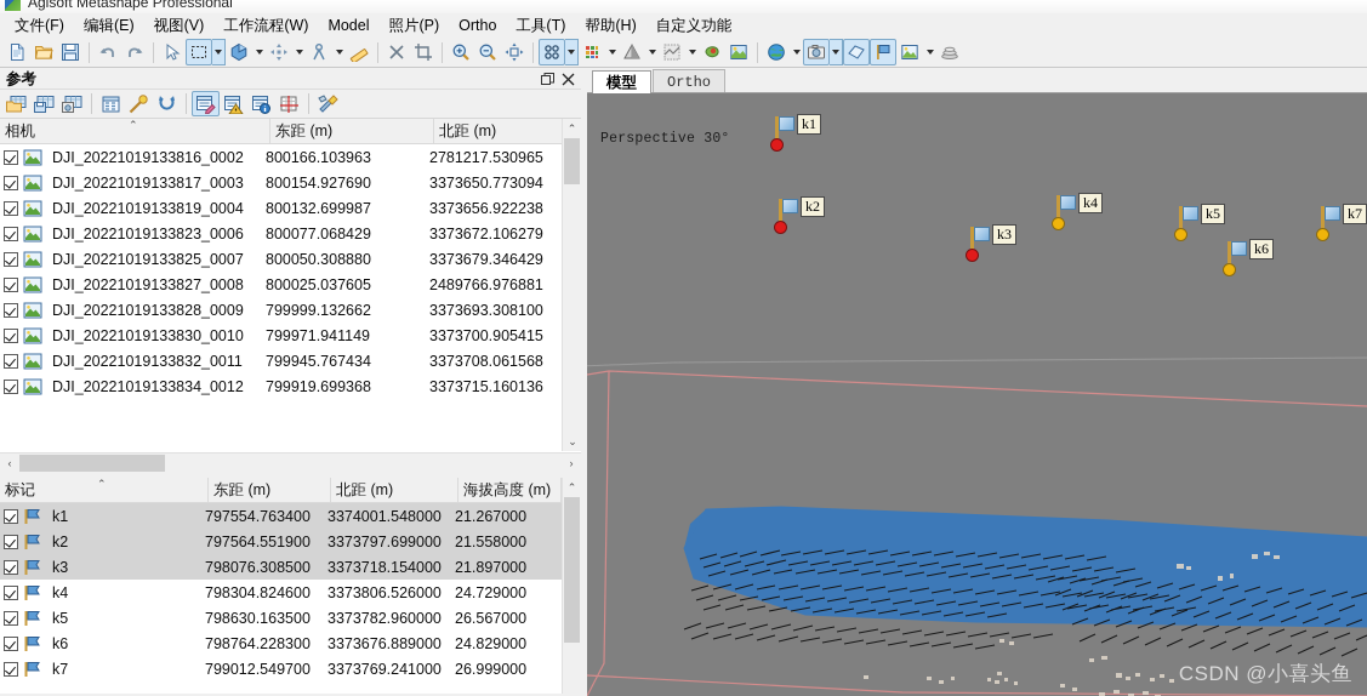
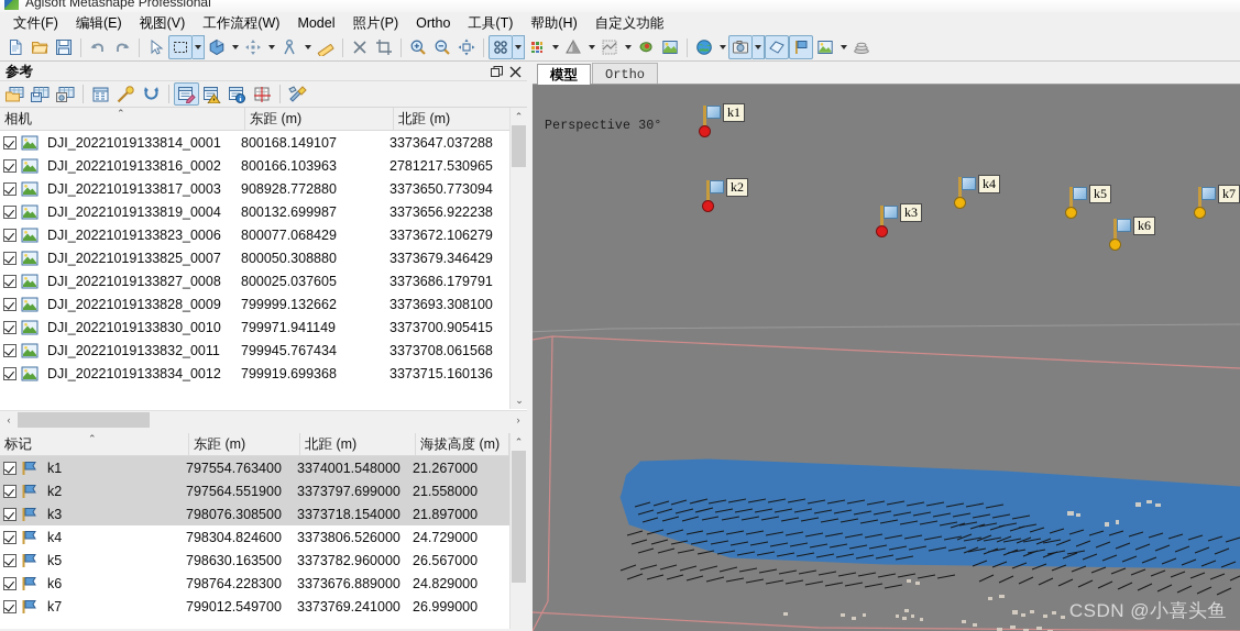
  Agisoft Metashape Professional
  文件(F)
  编辑(E)
  视图(V)
  工作流程(W)
  Model
  照片(P)
  Ortho
  工具(T)
  帮助(H)
  自定义功能
  参考
  相机
  东距 (m)
  北距 (m)
  ⌃
+ DJI_20221019133814_0001
+ 800168.149107
+ 3373647.037288
  DJI_20221019133816_0002
  800166.103963
  2781217.530965
  DJI_20221019133817_0003
- 800154.927690
+ 908928.772880
  3373650.773094
  DJI_20221019133819_0004
  800132.699987
  3373656.922238
  DJI_20221019133823_0006
  800077.068429
  3373672.106279
  DJI_20221019133825_0007
  800050.308880
  3373679.346429
  DJI_20221019133827_0008
  800025.037605
- 2489766.976881
+ 3373686.179791
  DJI_20221019133828_0009
  799999.132662
  3373693.308100
  DJI_20221019133830_0010
  799971.941149
  3373700.905415
  DJI_20221019133832_0011
  799945.767434
  3373708.061568
  DJI_20221019133834_0012
  799919.699368
  3373715.160136
  ⌃
  ⌄
  ‹
  ›
  标记
  东距 (m)
  北距 (m)
  海拔高度 (m)
  ⌃
  k1
  797554.763400
  3374001.548000
  21.267000
  k2
  797564.551900
  3373797.699000
  21.558000
  k3
  798076.308500
  3373718.154000
  21.897000
  k4
  798304.824600
  3373806.526000
  24.729000
  k5
  798630.163500
  3373782.960000
  26.567000
  k6
  798764.228300
  3373676.889000
  24.829000
  k7
  799012.549700
  3373769.241000
  26.999000
  ⌃
  模型
  Ortho
  Perspective 30°
  k1
  k2
  k3
  k4
  k5
  k6
  k7
  CSDN @小喜头鱼
